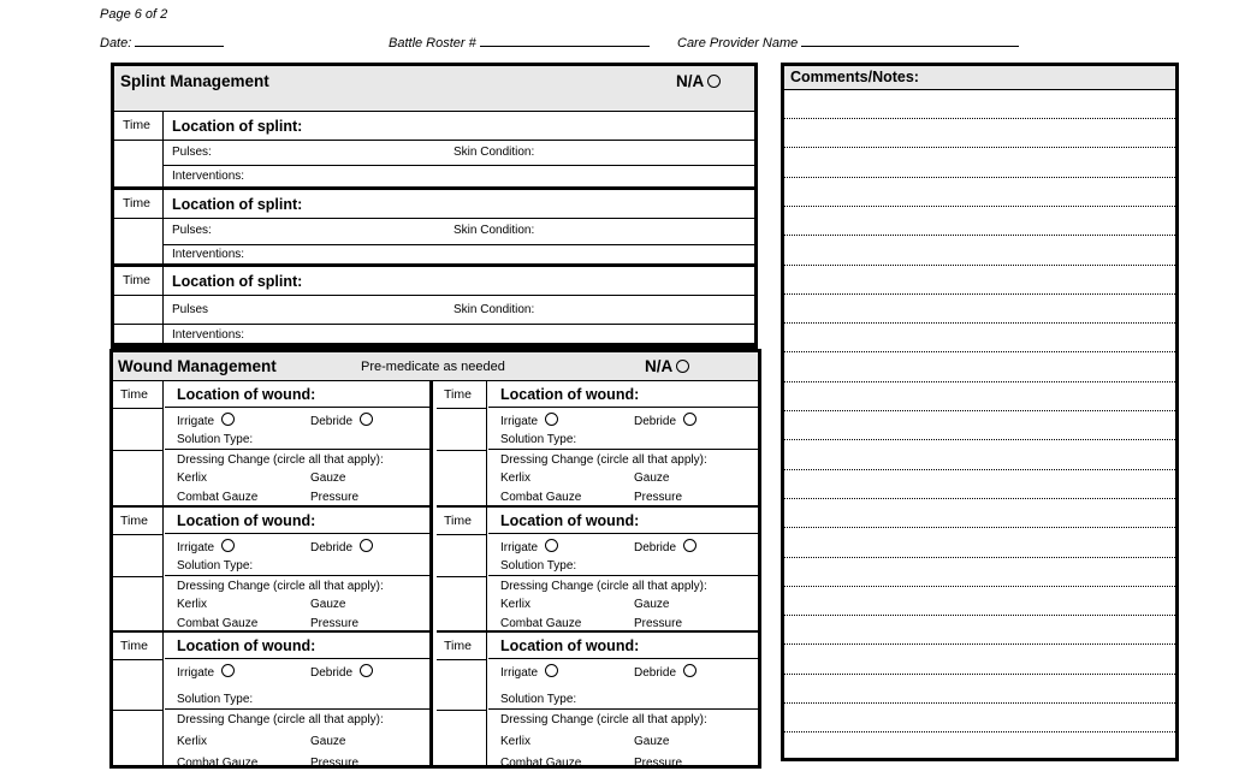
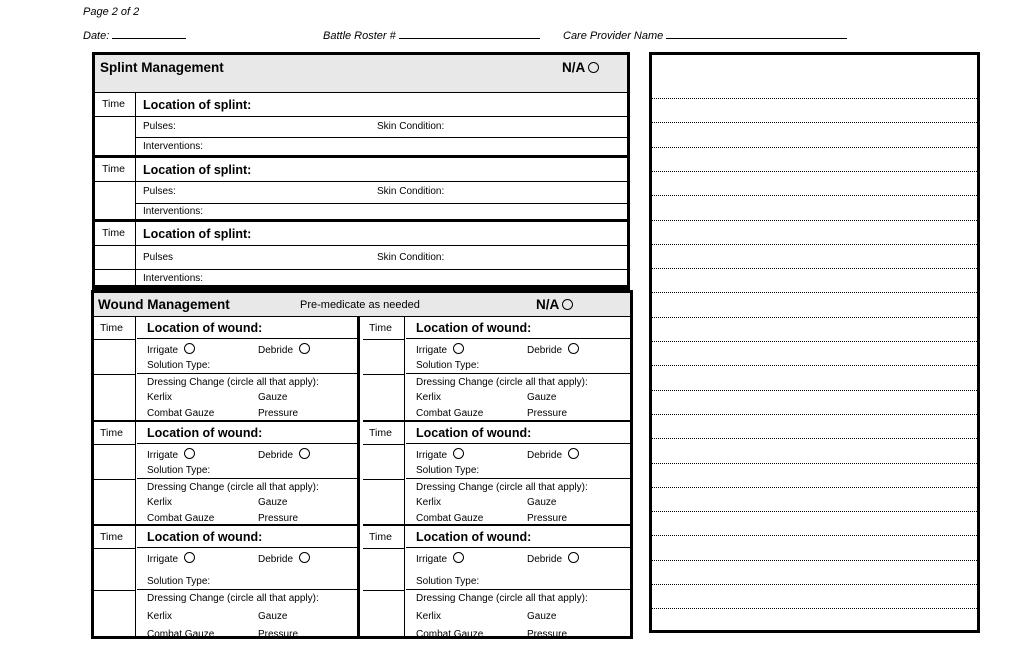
- Page 6 of 2
+ Page 2 of 2
  Date:
  Battle Roster #
  Care Provider Name
  Splint Management
  N/A
  Time
  Location of splint:
  Pulses:
  Skin Condition:
  Interventions:
  Time
  Location of splint:
  Pulses:
  Skin Condition:
  Interventions:
  Time
  Location of splint:
  Pulses
  Skin Condition:
  Interventions:
  Wound Management
  Pre-medicate as needed
  N/A
  Time
  Location of wound:
  Irrigate
  Debride
  Solution Type:
  Dressing Change (circle all that apply):
  Kerlix
  Gauze
  Combat Gauze
  Pressure
  Time
  Location of wound:
  Irrigate
  Debride
  Solution Type:
  Dressing Change (circle all that apply):
  Kerlix
  Gauze
  Combat Gauze
  Pressure
  Time
  Location of wound:
  Irrigate
  Debride
  Solution Type:
  Dressing Change (circle all that apply):
  Kerlix
  Gauze
  Combat Gauze
  Pressure
  Time
  Location of wound:
  Irrigate
  Debride
  Solution Type:
  Dressing Change (circle all that apply):
  Kerlix
  Gauze
  Combat Gauze
  Pressure
  Time
  Location of wound:
  Irrigate
  Debride
  Solution Type:
  Dressing Change (circle all that apply):
  Kerlix
  Gauze
  Combat Gauze
  Pressure
  Time
  Location of wound:
  Irrigate
  Debride
  Solution Type:
  Dressing Change (circle all that apply):
  Kerlix
  Gauze
  Combat Gauze
  Pressure
- Comments/Notes:
